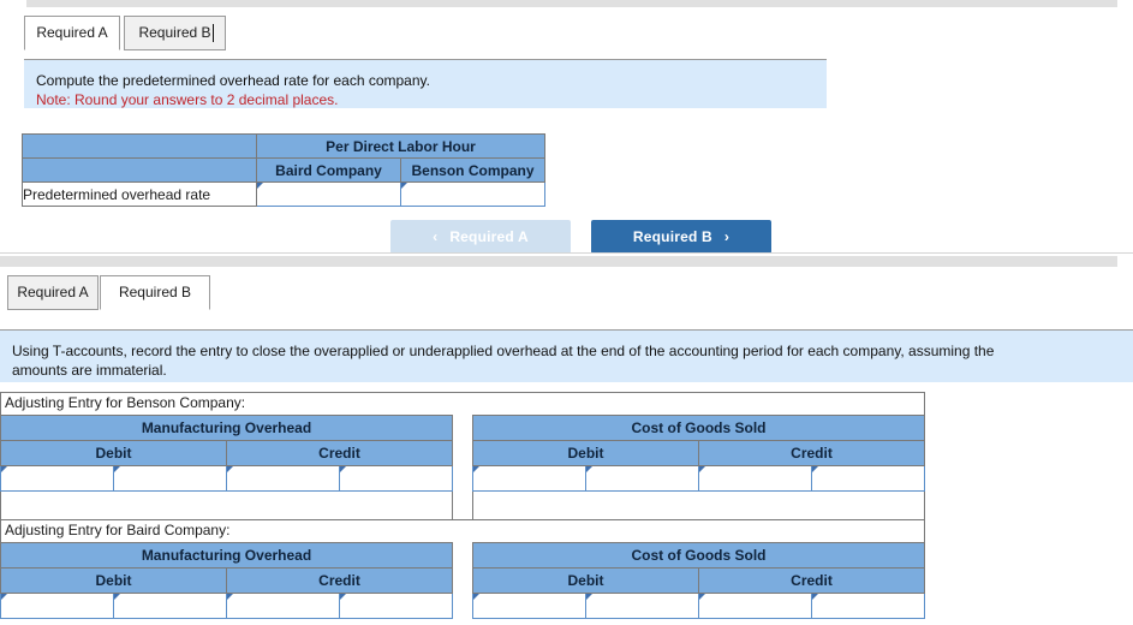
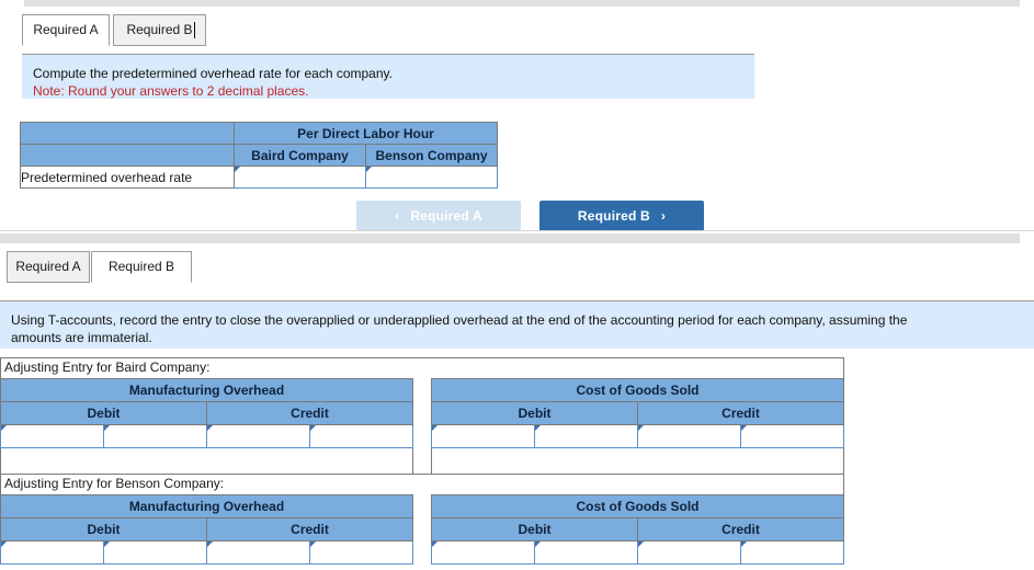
  Required A
  Required B
  Compute the predetermined overhead rate for each company.
  Note: Round your answers to 2 decimal places.
  	Per Direct Labor Hour
  	Baird Company	Benson Company
  Predetermined overhead rate
  ‹
  Required A
  Required B
  ›
  Required A
  Required B
  Using T-accounts, record the entry to close the overapplied or underapplied overhead at the end of the accounting period for each company, assuming the
  amounts are immaterial.
- Adjusting Entry for Benson Company:
+ Adjusting Entry for Baird Company:
  Manufacturing Overhead
  Debit	Credit
  Cost of Goods Sold
  Debit	Credit
- Adjusting Entry for Baird Company:
+ Adjusting Entry for Benson Company:
  Manufacturing Overhead
  Debit	Credit
  Cost of Goods Sold
  Debit	Credit
